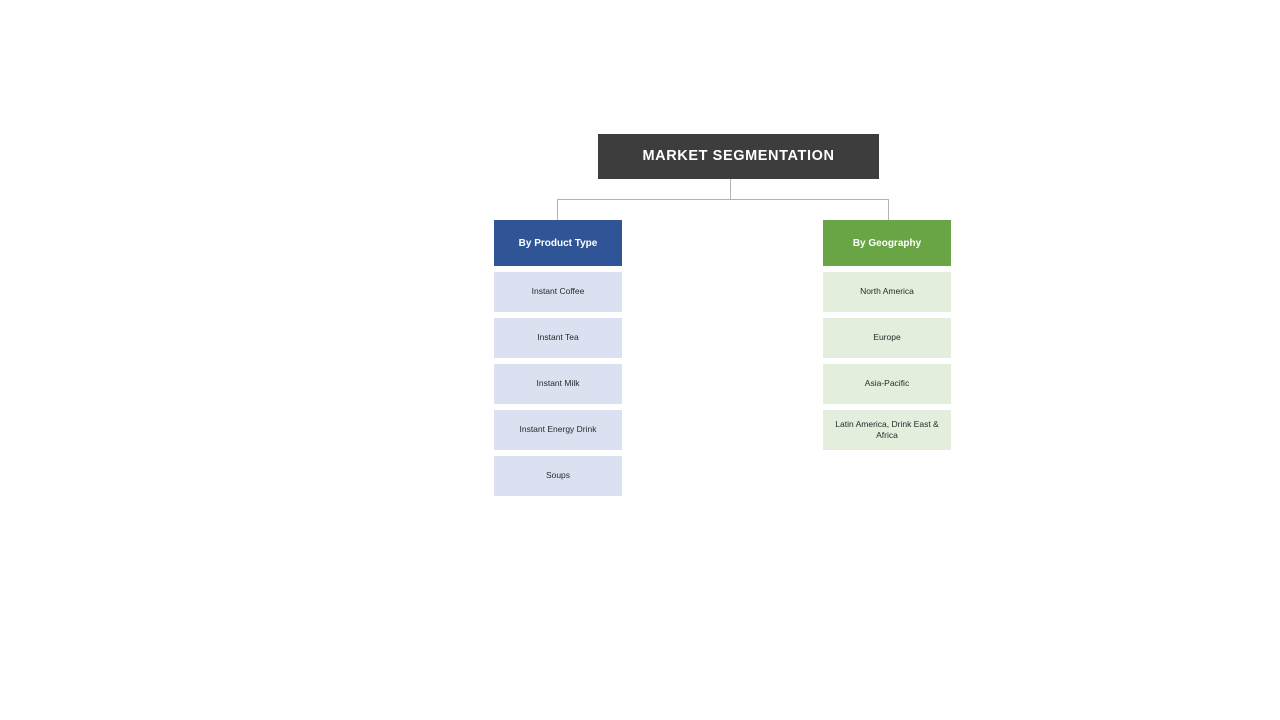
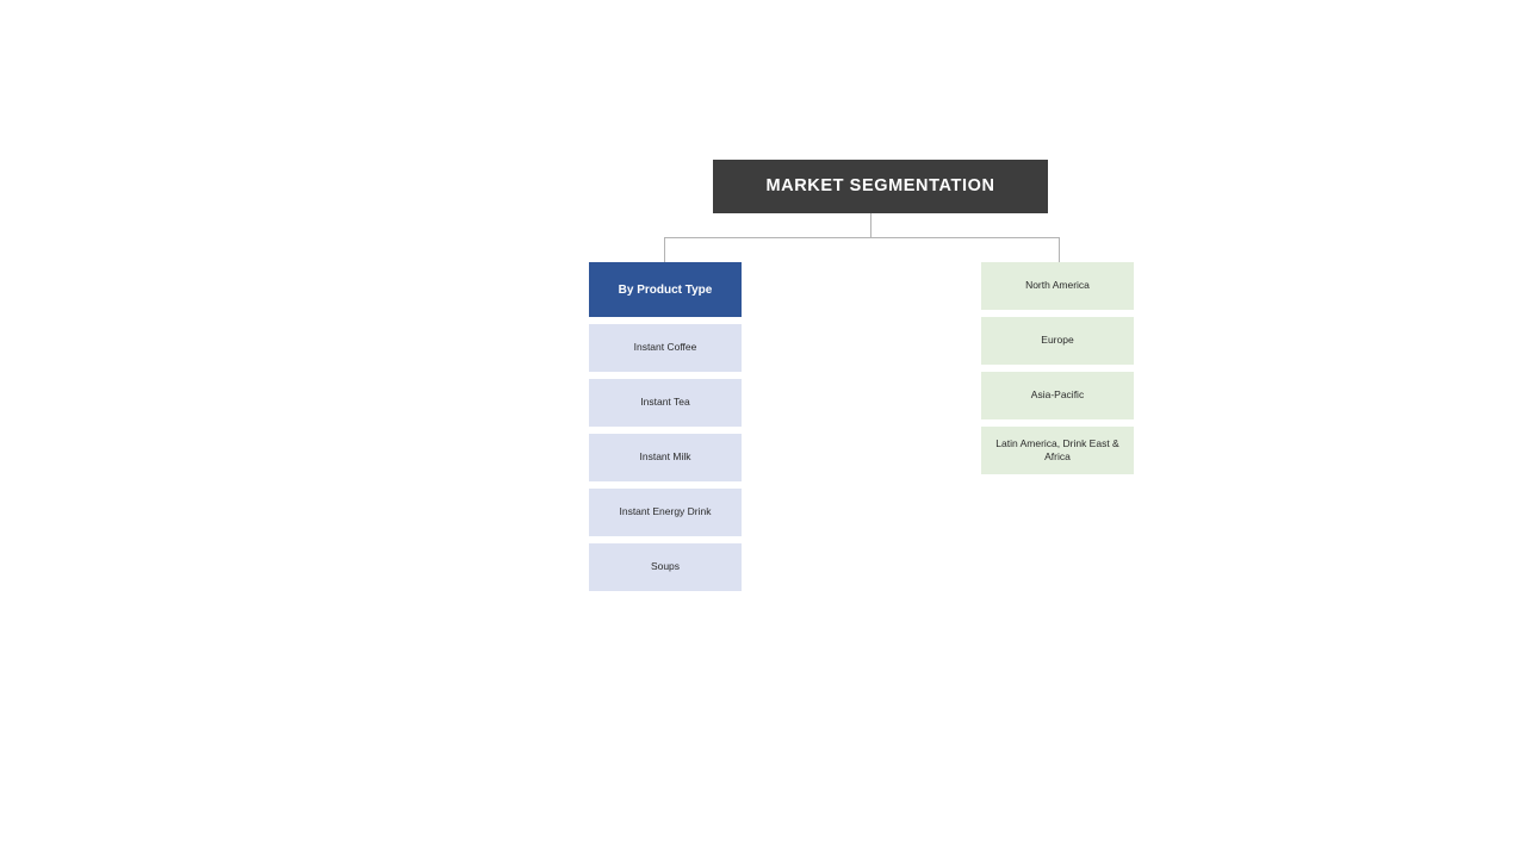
  MARKET SEGMENTATION
  By Product Type
  Instant Coffee
  Instant Tea
  Instant Milk
  Instant Energy Drink
  Soups
- By Geography
  North America
  Europe
  Asia-Pacific
  Latin America, Drink East & Africa
